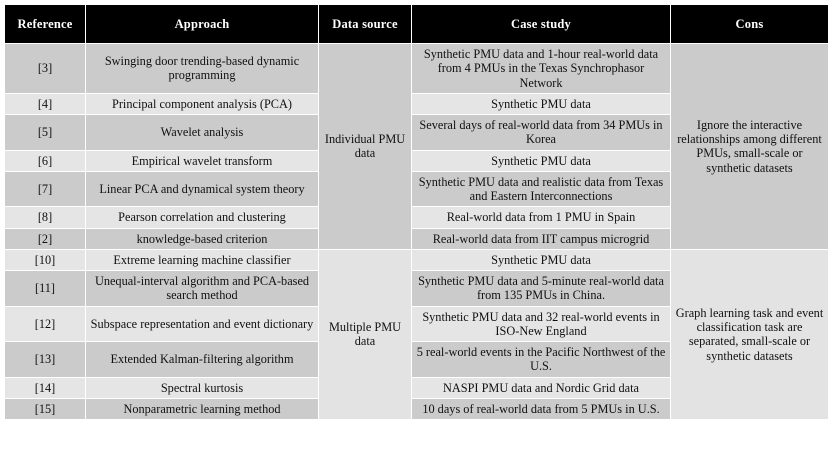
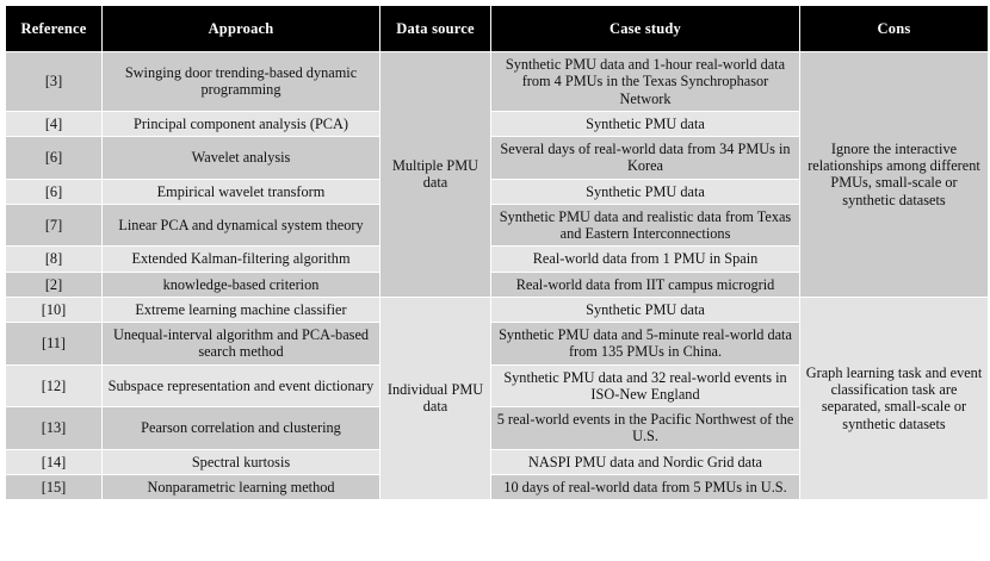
  Reference	Approach	Data source	Case study	Cons
- [3]	Swinging door trending-based dynamic programming	Individual PMU data	Synthetic PMU data and 1-hour real-world data from 4 PMUs in the Texas Synchrophasor Network	Ignore the interactive relationships among different PMUs, small-scale or synthetic datasets
+ [3]	Swinging door trending-based dynamic programming	Multiple PMU data	Synthetic PMU data and 1-hour real-world data from 4 PMUs in the Texas Synchrophasor Network	Ignore the interactive relationships among different PMUs, small-scale or synthetic datasets
  [4]	Principal component analysis (PCA)	Synthetic PMU data
- [5]	Wavelet analysis	Several days of real-world data from 34 PMUs in Korea
+ [6]	Wavelet analysis	Several days of real-world data from 34 PMUs in Korea
  [6]	Empirical wavelet transform	Synthetic PMU data
  [7]	Linear PCA and dynamical system theory	Synthetic PMU data and realistic data from Texas and Eastern Interconnections
- [8]	Pearson correlation and clustering	Real-world data from 1 PMU in Spain
+ [8]	Extended Kalman-filtering algorithm	Real-world data from 1 PMU in Spain
  [2]	knowledge-based criterion	Real-world data from IIT campus microgrid
- [10]	Extreme learning machine classifier	Multiple PMU data	Synthetic PMU data	Graph learning task and event classification task are separated, small-scale or synthetic datasets
+ [10]	Extreme learning machine classifier	Individual PMU data	Synthetic PMU data	Graph learning task and event classification task are separated, small-scale or synthetic datasets
  [11]	Unequal-interval algorithm and PCA-based search method	Synthetic PMU data and 5-minute real-world data from 135 PMUs in China.
  [12]	Subspace representation and event dictionary	Synthetic PMU data and 32 real-world events in ISO-New England
- [13]	Extended Kalman-filtering algorithm	5 real-world events in the Pacific Northwest of the U.S.
+ [13]	Pearson correlation and clustering	5 real-world events in the Pacific Northwest of the U.S.
  [14]	Spectral kurtosis	NASPI PMU data and Nordic Grid data
  [15]	Nonparametric learning method	10 days of real-world data from 5 PMUs in U.S.
